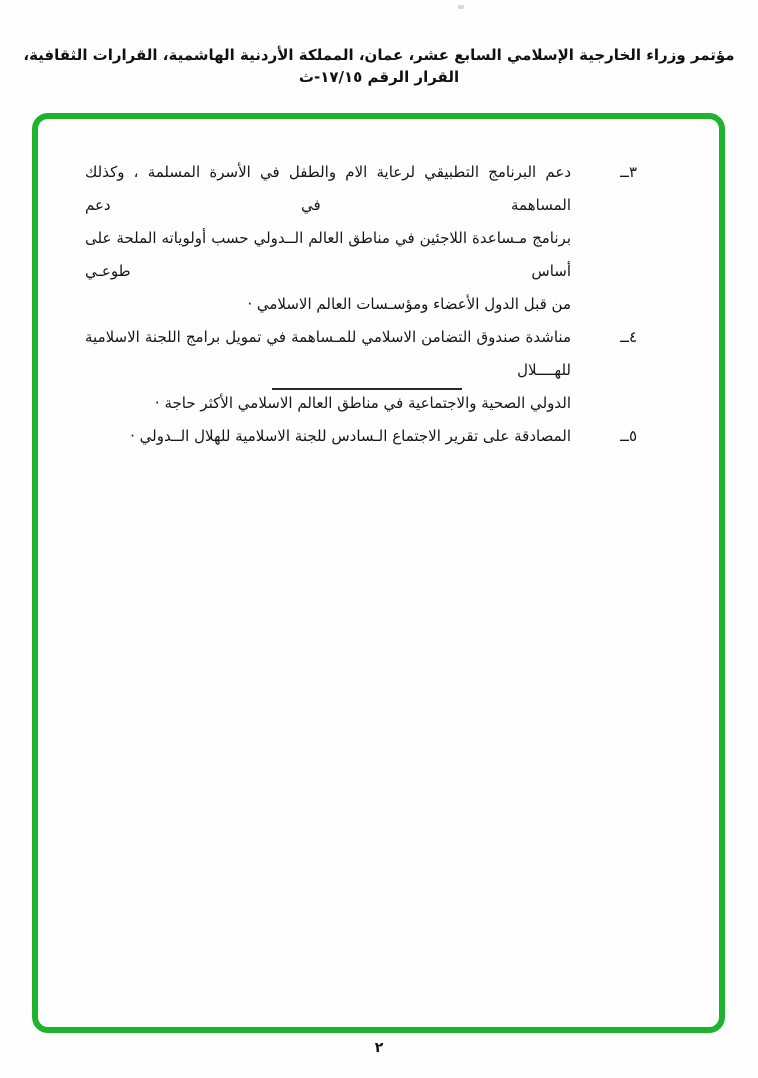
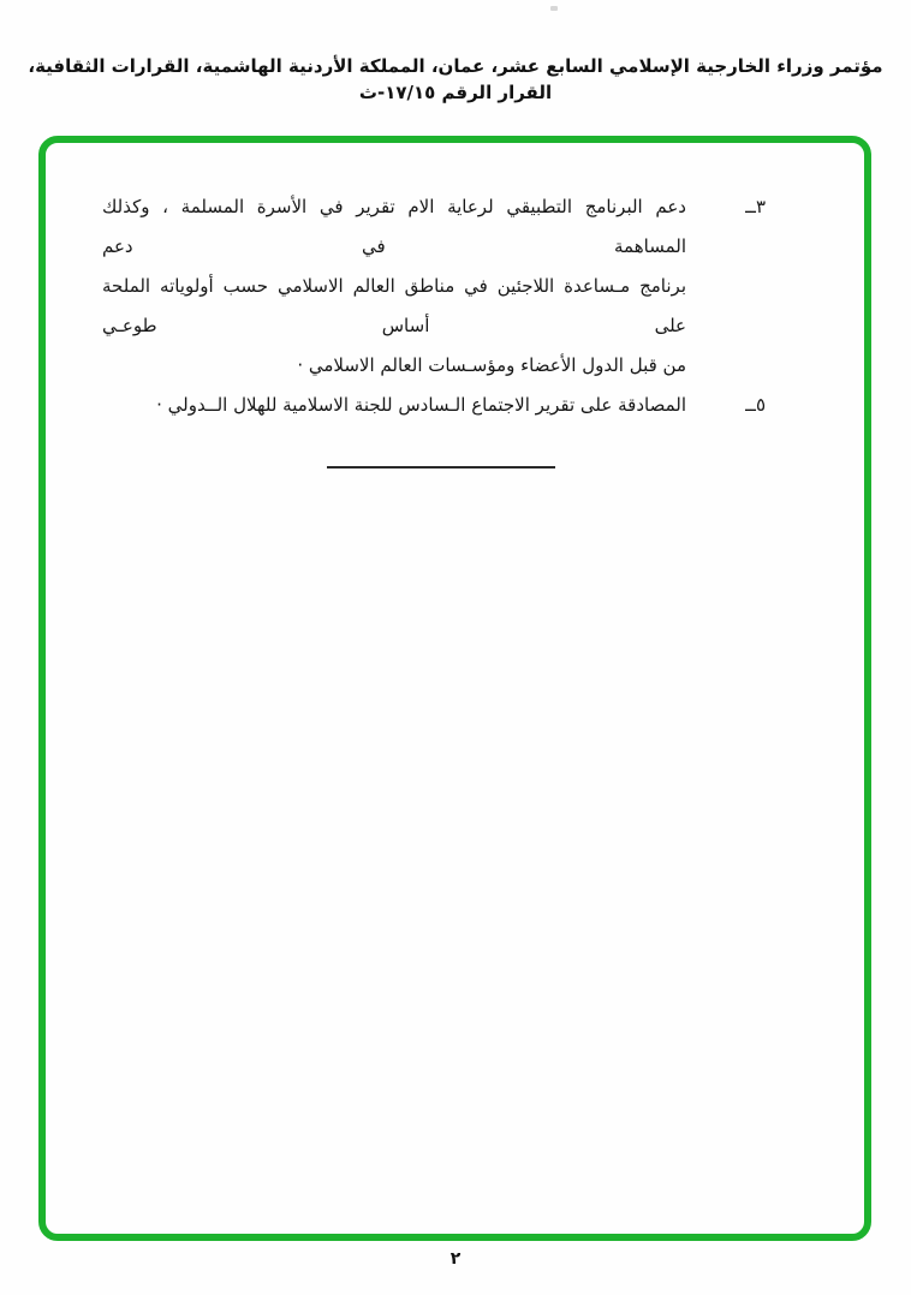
  مؤتمر وزراء الخارجية الإسلامي السابع عشر، عمان، المملكة الأردنية الهاشمية، القرارات الثقافية، القرار الرقم ١٧/١٥-ث
  ٣ــ
- دعم البرنامج التطبيقي لرعاية الام والطفل في الأسرة المسلمة ، وكذلك المساهمة في دعم
+ دعم البرنامج التطبيقي لرعاية الام تقرير في الأسرة المسلمة ، وكذلك المساهمة في دعم
- برنامج مـساعدة اللاجئين في مناطق العالم الــدولي حسب أولوياته الملحة على أساس طوعـي
+ برنامج مـساعدة اللاجئين في مناطق العالم الاسلامي حسب أولوياته الملحة على أساس طوعـي
  من قبل الدول الأعضاء ومؤسـسات العالم الاسلامي ·
- ٤ــ
- مناشدة صندوق التضامن الاسلامي للمـساهمة في تمويل برامج اللجنة الاسلامية للهــــلال
- الدولي الصحية والاجتماعية في مناطق العالم الاسلامي الأكثر حاجة ·
  ٥ــ
  المصادقة على تقرير الاجتماع الـسادس للجنة الاسلامية للهلال الــدولي ·
  ٢
